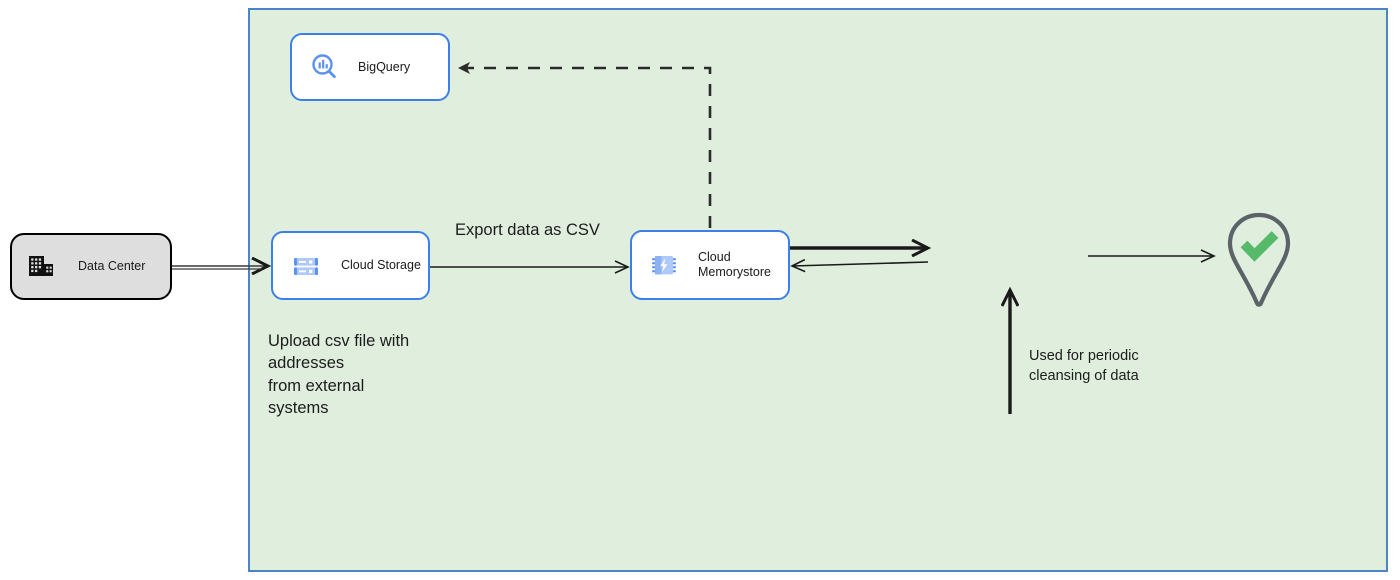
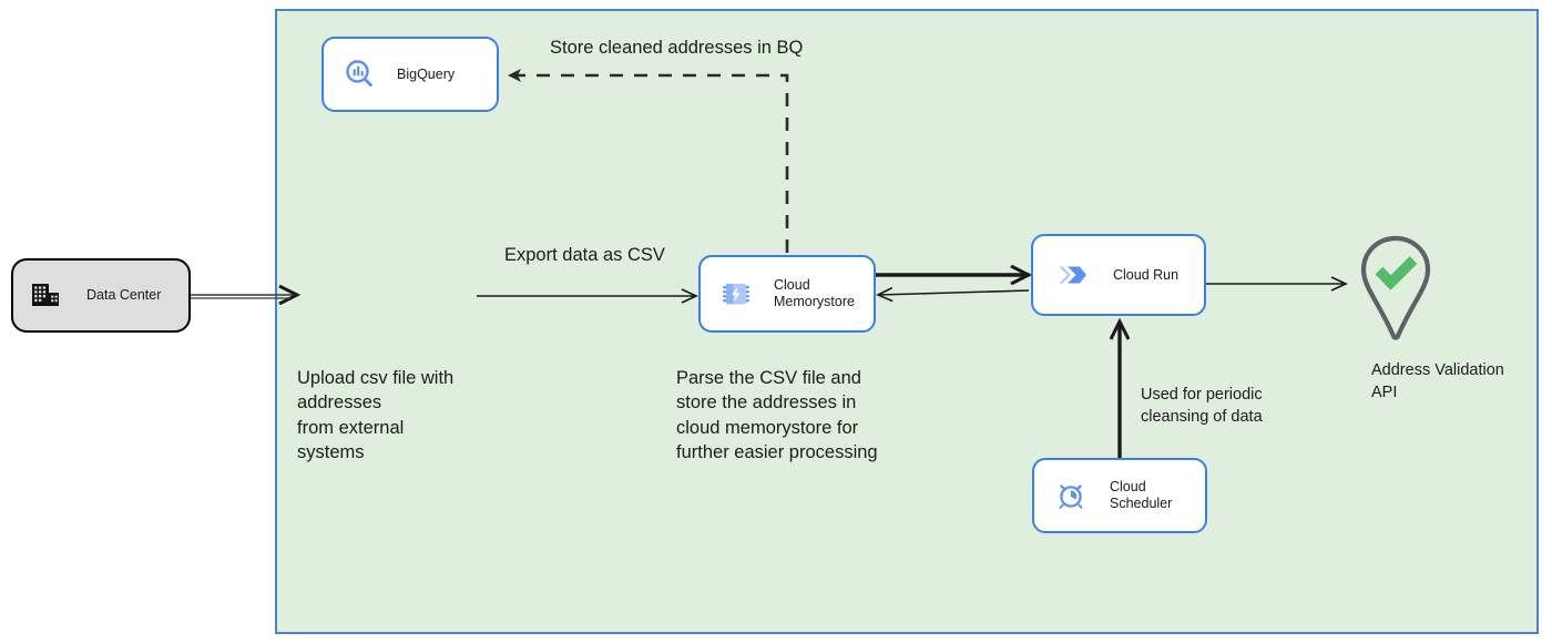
  Data Center
- Cloud Storage
  BigQuery
  Cloud
  Memorystore
+ Cloud Run
+ Cloud Scheduler
+ Address Validation
+ API
+ Store cleaned addresses in BQ
  Export data as CSV
  Upload csv file with
  addresses
  from external
  systems
+ Parse the CSV file and
+ store the addresses in
+ cloud memorystore for
+ further easier processing
  Used for periodic
  cleansing of data
